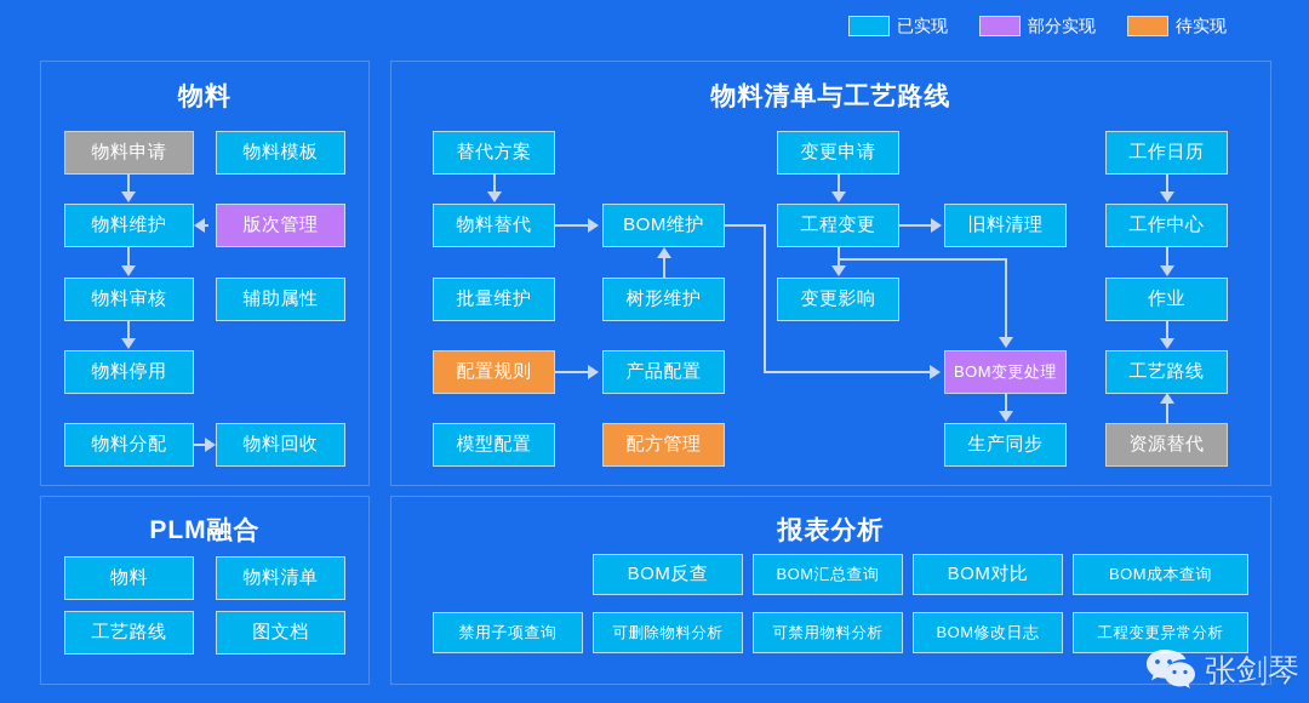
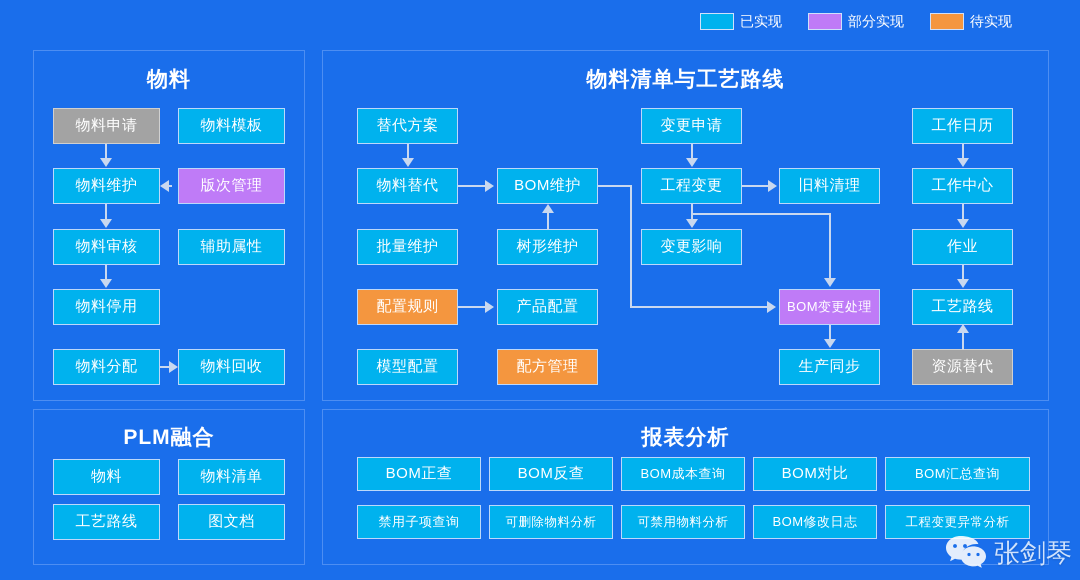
  已实现
  部分实现
  待实现
  物料
  物料申请
  物料模板
  物料维护
  版次管理
  物料审核
  辅助属性
  物料停用
  物料分配
  物料回收
  物料清单与工艺路线
  替代方案
  物料替代
  批量维护
  配置规则
  模型配置
  BOM维护
  树形维护
  产品配置
  配方管理
  变更申请
  工程变更
  变更影响
  旧料清理
  BOM变更处理
  生产同步
  工作日历
  工作中心
  作业
  工艺路线
  资源替代
  PLM融合
  物料
  物料清单
  工艺路线
  图文档
  报表分析
+ BOM正查
  BOM反查
- BOM汇总查询
+ BOM成本查询
  BOM对比
- BOM成本查询
+ BOM汇总查询
  禁用子项查询
  可删除物料分析
  可禁用物料分析
  BOM修改日志
  工程变更异常分析
  张剑琴
